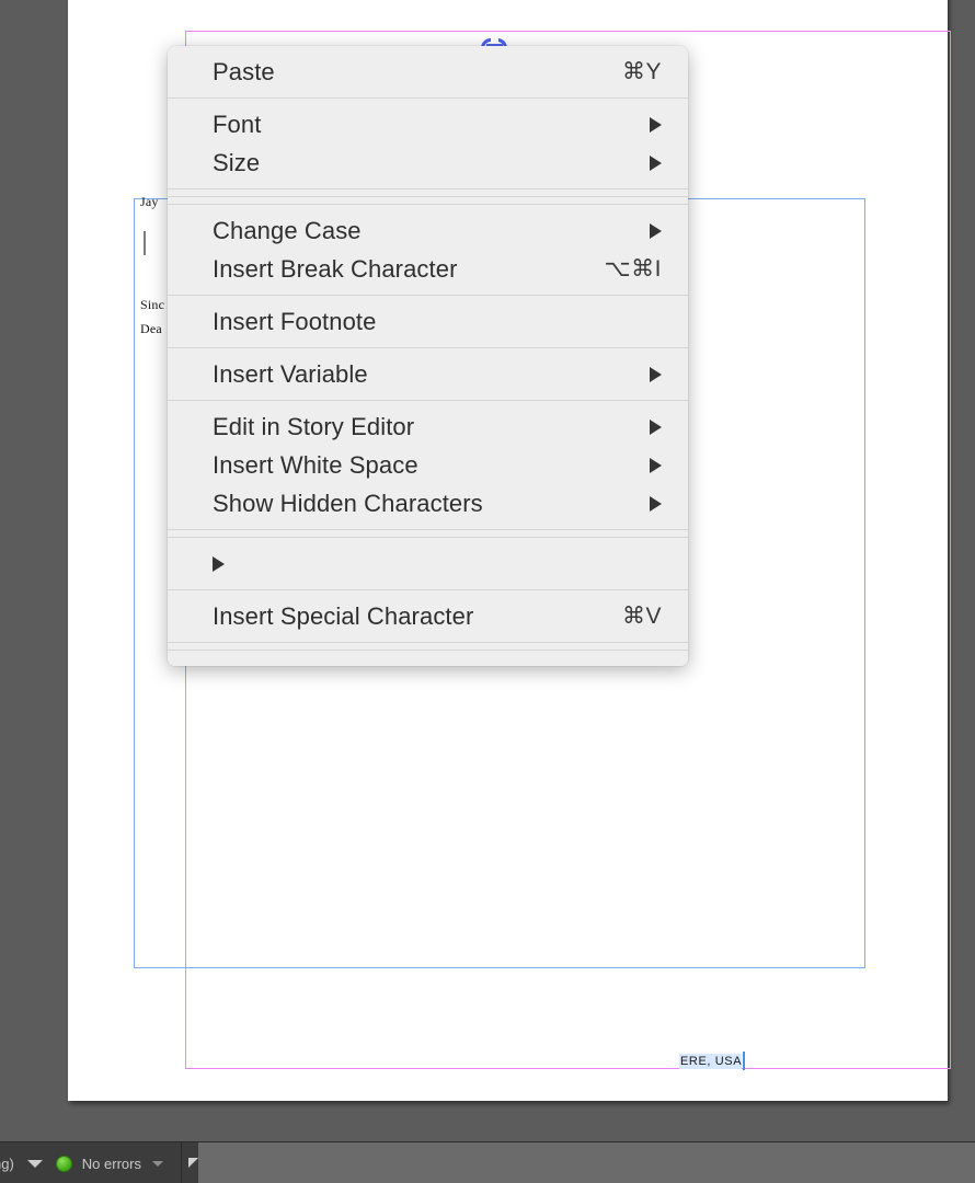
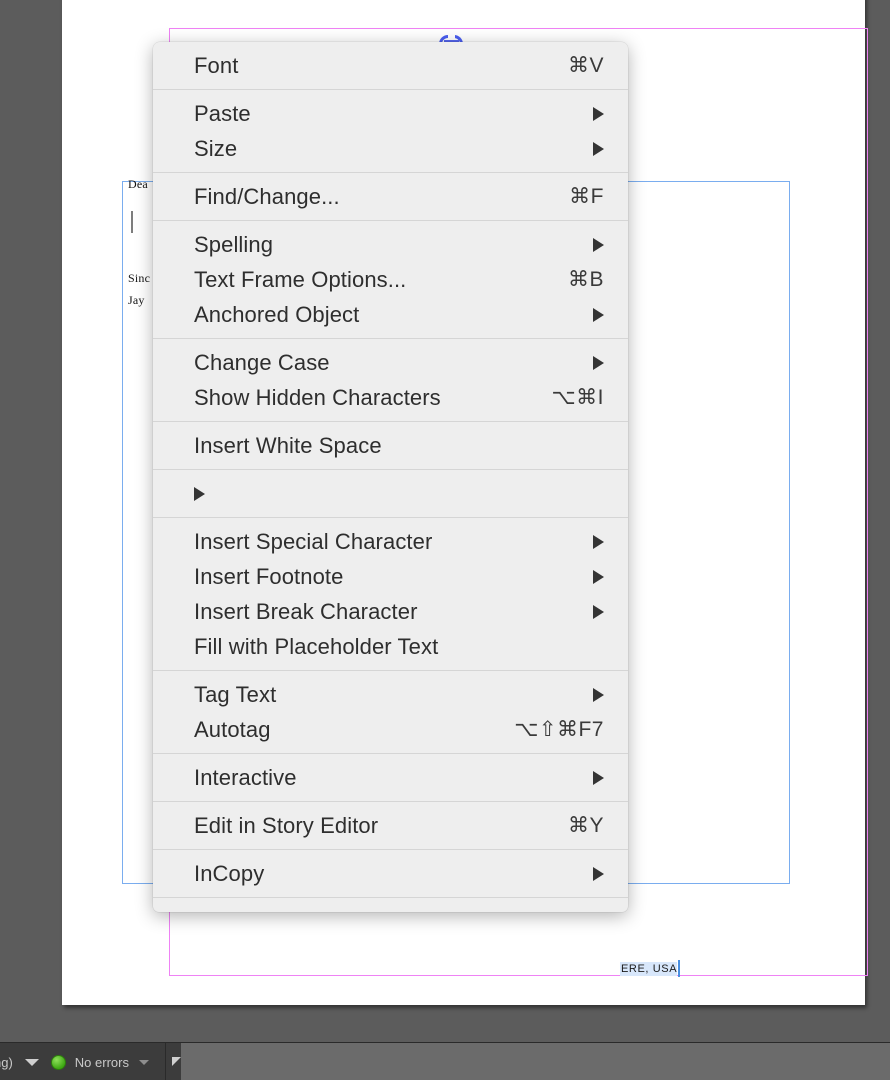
- Jay
+ Dea
  Sinc
- Dea
+ Jay
  ERE, USA
  No errors
- Paste
+ Font
- ⌘Y
+ ⌘V
- Font
+ Paste
  Size
+ Find/Change...
+ ⌘F
+ Spelling
+ Text Frame Options...
+ ⌘B
+ Anchored Object
  Change Case
- Insert Break Character
+ Show Hidden Characters
  ⌥⌘I
- Insert Footnote
+ Insert White Space
- Insert Variable
- Edit in Story Editor
+ Insert Special Character
- Insert White Space
+ Insert Footnote
- Show Hidden Characters
+ Insert Break Character
+ Fill with Placeholder Text
+ Tag Text
+ Autotag
+ ⌥⇧⌘F7
+ Interactive
- Insert Special Character
+ Edit in Story Editor
- ⌘V
+ ⌘Y
+ InCopy
